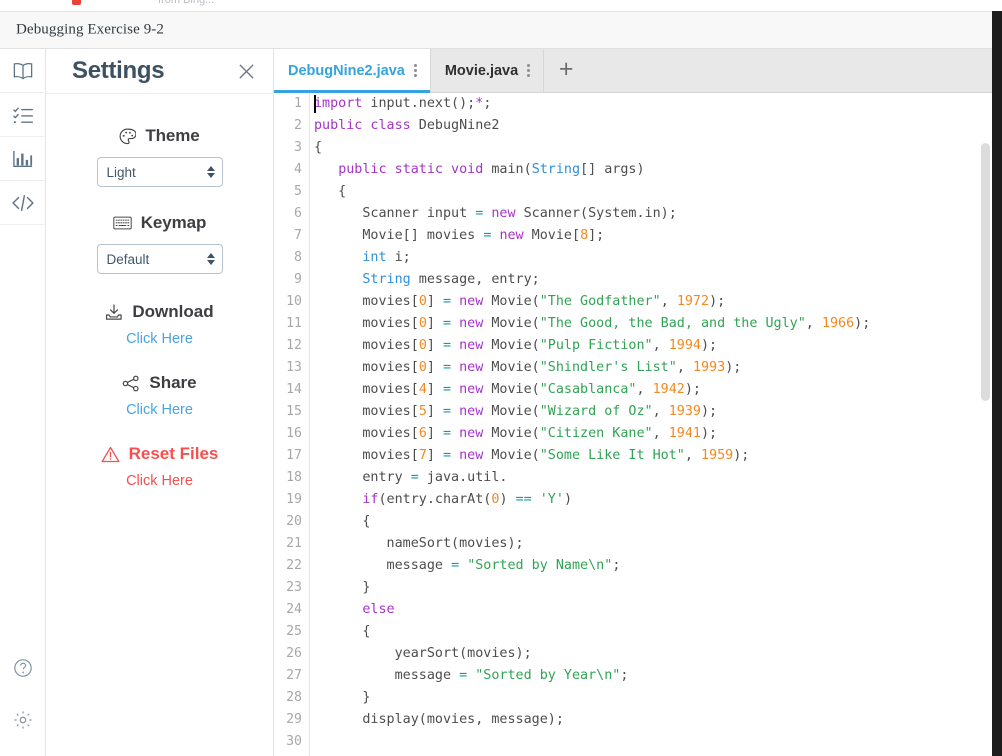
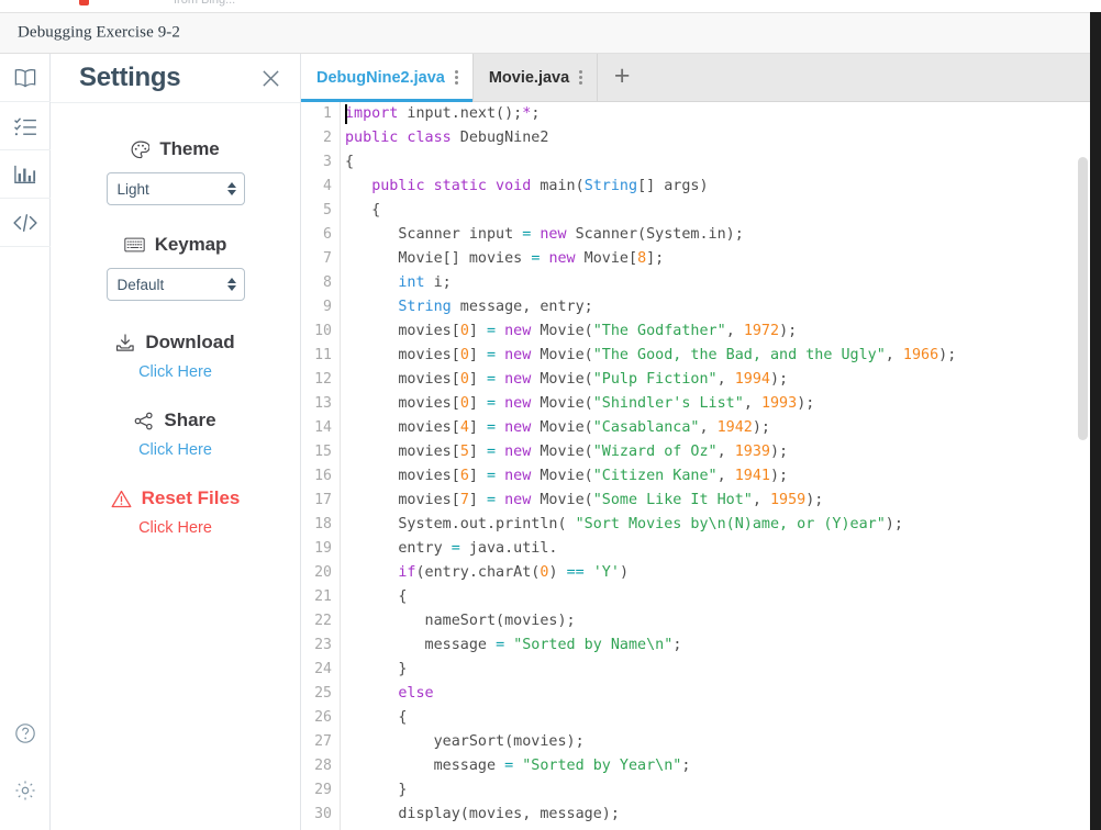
  from Bing...
  Debugging Exercise 9-2
  Settings
  Theme
  Light
  Keymap
  Default
  Download
  Click Here
  Share
  Click Here
  Reset Files
  Click Here
  DebugNine2.java
  Movie.java
  +
  1
  2
  3
  4
  5
  6
  7
  8
  9
  10
  11
  12
  13
  14
  15
  16
  17
  18
  19
  20
  21
  22
  23
  24
  25
  26
  27
  28
  29
  30
  import input.next();*;
  public class DebugNine2
  {
  public static void main(String[] args)
  {
  Scanner input = new Scanner(System.in);
  Movie[] movies = new Movie[8];
  int i;
  String message, entry;
  movies[0] = new Movie("The Godfather", 1972);
  movies[0] = new Movie("The Good, the Bad, and the Ugly", 1966);
  movies[0] = new Movie("Pulp Fiction", 1994);
  movies[0] = new Movie("Shindler's List", 1993);
  movies[4] = new Movie("Casablanca", 1942);
  movies[5] = new Movie("Wizard of Oz", 1939);
  movies[6] = new Movie("Citizen Kane", 1941);
  movies[7] = new Movie("Some Like It Hot", 1959);
+ System.out.println( "Sort Movies by\n(N)ame, or (Y)ear");
  entry = java.util.
  if(entry.charAt(0) == 'Y')
  {
  nameSort(movies);
  message = "Sorted by Name\n";
  }
  else
  {
  yearSort(movies);
  message = "Sorted by Year\n";
  }
  display(movies, message);
